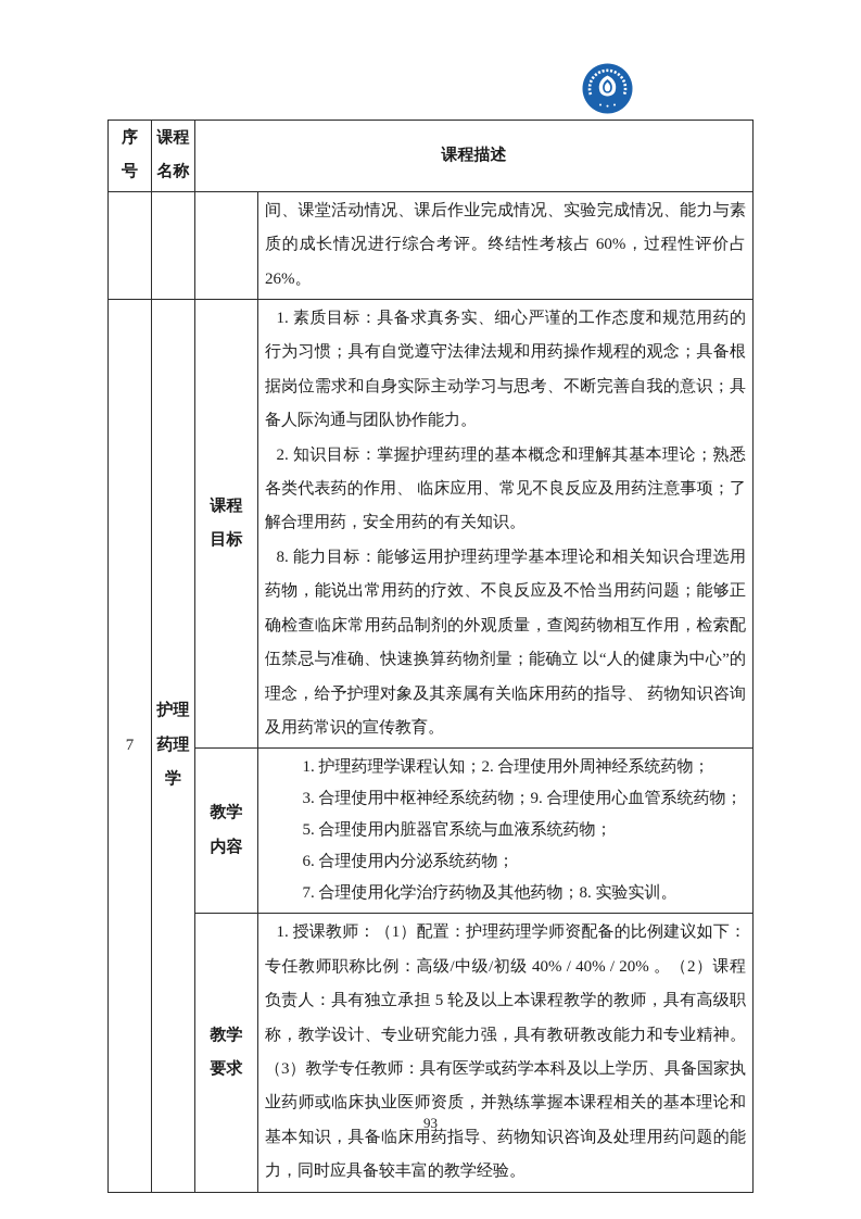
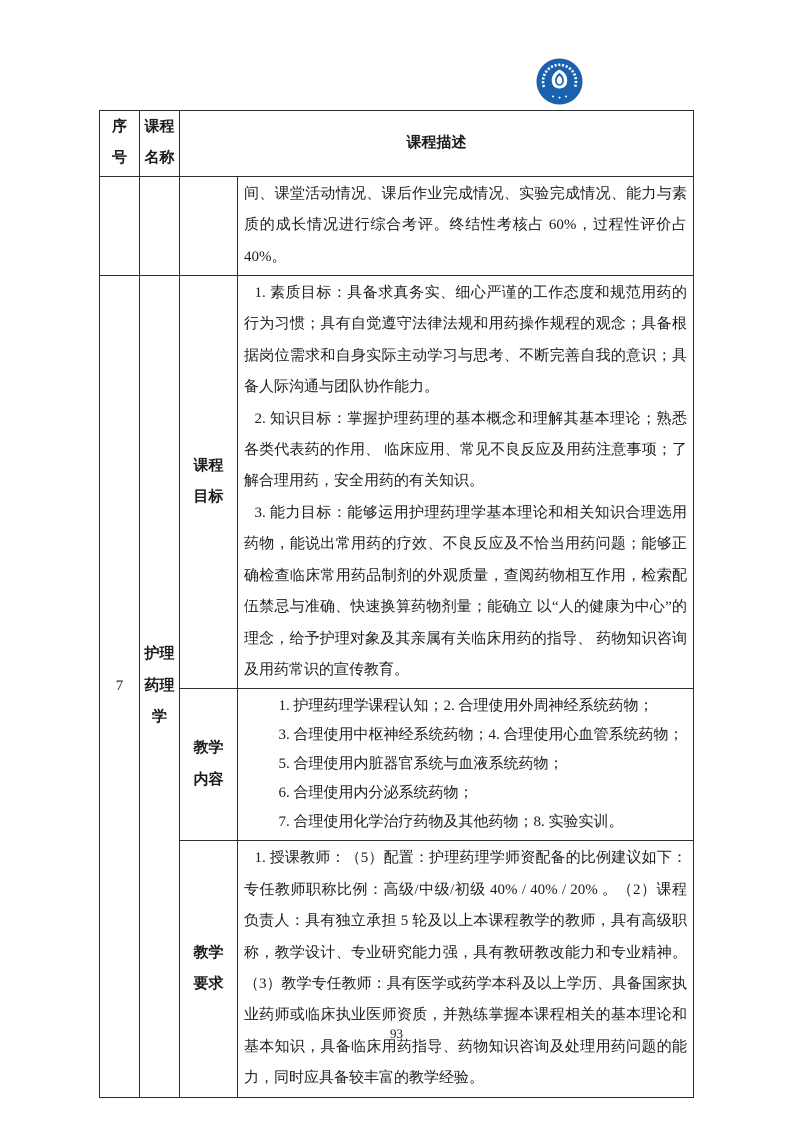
  序 号	课程 名称	课程描述
- 			间、课堂活动情况、课后作业完成情况、实验完成情况、能力与素质的成长情况进行综合考评。终结性考核占 60%，过程性评价占 26%。
+ 			间、课堂活动情况、课后作业完成情况、实验完成情况、能力与素质的成长情况进行综合考评。终结性考核占 60%，过程性评价占 40%。
- 7	护理 药理 学	课程 目标	1. 素质目标：具备求真务实、细心严谨的工作态度和规范用药的 行为习惯；具有自觉遵守法律法规和用药操作规程的观念；具备根据岗位需求和自身实际主动学习与思考、不断完善自我的意识；具备人际沟通与团队协作能力。2. 知识目标：掌握护理药理的基本概念和理解其基本理论；熟悉各类代表药的作用、 临床应用、常见不良反应及用药注意事项；了解合理用药，安全用药的有关知识。8. 能力目标：能够运用护理药理学基本理论和相关知识合理选用药物，能说出常用药的疗效、不良反应及不恰当用药问题；能够正确检查临床常用药品制剂的外观质量，查阅药物相互作用，检索配伍禁忌与准确、快速换算药物剂量；能确立 以“人的健康为中心”的理念，给予护理对象及其亲属有关临床用药的指导、 药物知识咨询及用药常识的宣传教育。
+ 7	护理 药理 学	课程 目标	1. 素质目标：具备求真务实、细心严谨的工作态度和规范用药的 行为习惯；具有自觉遵守法律法规和用药操作规程的观念；具备根据岗位需求和自身实际主动学习与思考、不断完善自我的意识；具备人际沟通与团队协作能力。2. 知识目标：掌握护理药理的基本概念和理解其基本理论；熟悉各类代表药的作用、 临床应用、常见不良反应及用药注意事项；了解合理用药，安全用药的有关知识。3. 能力目标：能够运用护理药理学基本理论和相关知识合理选用药物，能说出常用药的疗效、不良反应及不恰当用药问题；能够正确检查临床常用药品制剂的外观质量，查阅药物相互作用，检索配伍禁忌与准确、快速换算药物剂量；能确立 以“人的健康为中心”的理念，给予护理对象及其亲属有关临床用药的指导、 药物知识咨询及用药常识的宣传教育。
- 教学 内容	1. 护理药理学课程认知；2. 合理使用外周神经系统药物；3. 合理使用中枢神经系统药物；9. 合理使用心血管系统药物；5. 合理使用内脏器官系统与血液系统药物；6. 合理使用内分泌系统药物；7. 合理使用化学治疗药物及其他药物；8. 实验实训。
+ 教学 内容	1. 护理药理学课程认知；2. 合理使用外周神经系统药物；3. 合理使用中枢神经系统药物；4. 合理使用心血管系统药物；5. 合理使用内脏器官系统与血液系统药物；6. 合理使用内分泌系统药物；7. 合理使用化学治疗药物及其他药物；8. 实验实训。
- 教学 要求	1. 授课教师：（1）配置：护理药理学师资配备的比例建议如下： 专任教师职称比例：高级/中级/初级 40% / 40% / 20% 。（2）课程负责人：具有独立承担 5 轮及以上本课程教学的教师，具有高级职称，教学设计、专业研究能力强，具有教研教改能力和专业精神。（3）教学专任教师：具有医学或药学本科及以上学历、具备国家执业药师或临床执业医师资质，并熟练掌握本课程相关的基本理论和基本知识，具备临床用药指导、药物知识咨询及处理用药问题的能力，同时应具备较丰富的教学经验。
+ 教学 要求	1. 授课教师：（5）配置：护理药理学师资配备的比例建议如下： 专任教师职称比例：高级/中级/初级 40% / 40% / 20% 。（2）课程负责人：具有独立承担 5 轮及以上本课程教学的教师，具有高级职称，教学设计、专业研究能力强，具有教研教改能力和专业精神。（3）教学专任教师：具有医学或药学本科及以上学历、具备国家执业药师或临床执业医师资质，并熟练掌握本课程相关的基本理论和基本知识，具备临床用药指导、药物知识咨询及处理用药问题的能力，同时应具备较丰富的教学经验。
  93
